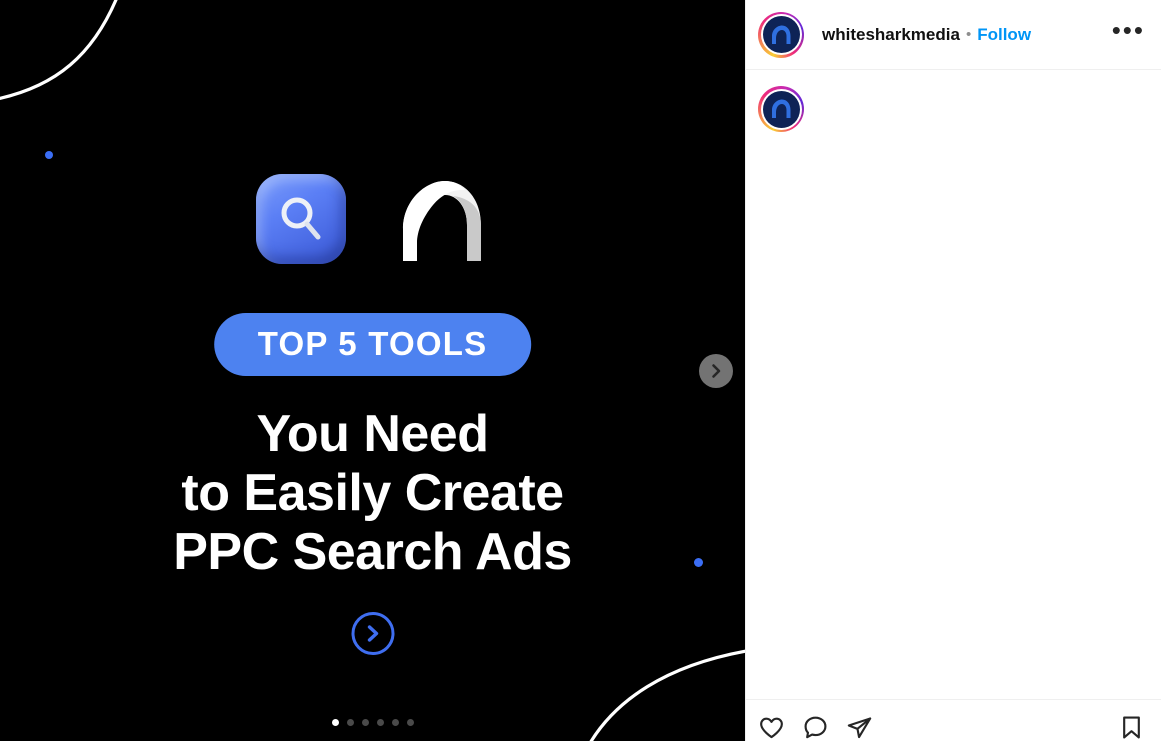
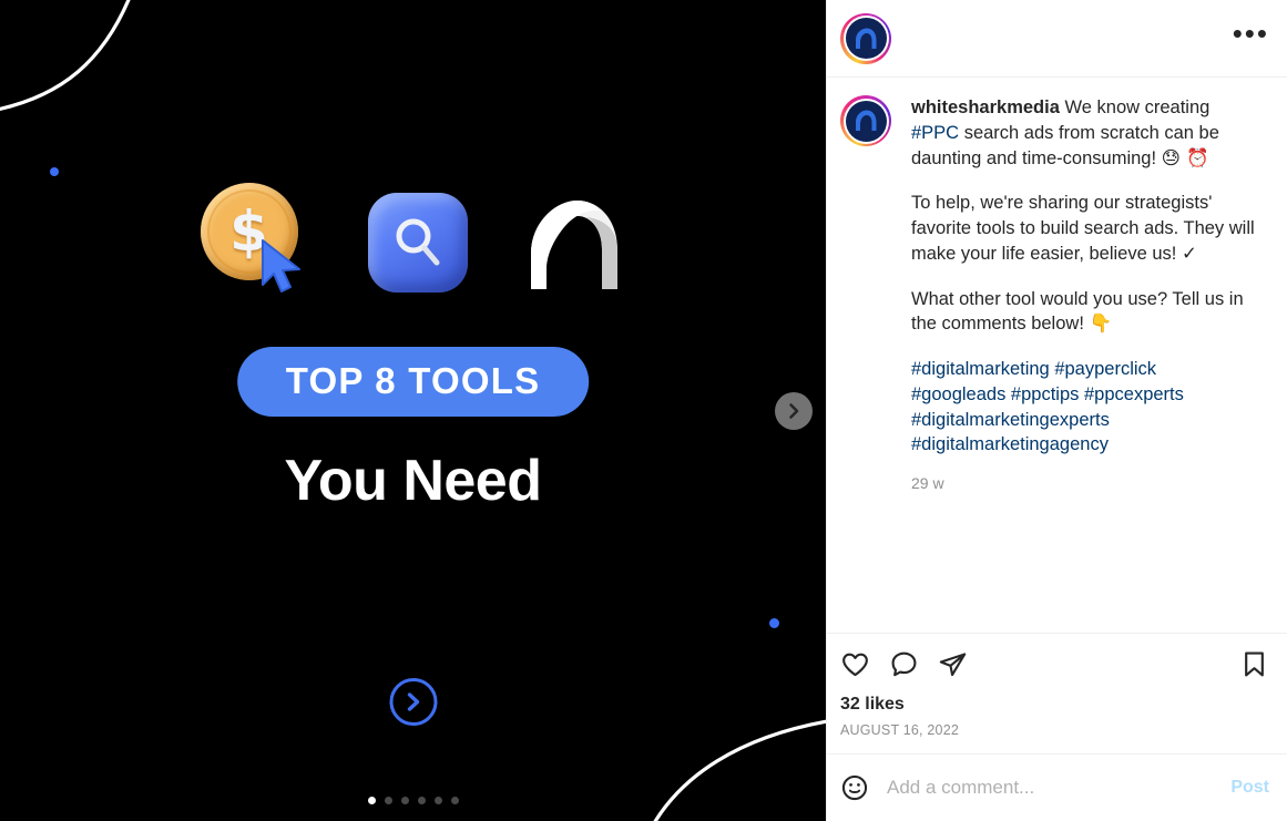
+ $
- TOP 5 TOOLS
+ TOP 8 TOOLS
  You Need
- to Easily Create
- PPC Search Ads
- whitesharkmedia
- •
- Follow
  •••
+ whitesharkmedia We know creating #PPC search ads from scratch can be daunting and time-consuming! 😓 ⏰
+ To help, we're sharing our strategists' favorite tools to build search ads. They will make your life easier, believe us! ✓
+ What other tool would you use? Tell us in the comments below! 👇
+ #digitalmarketing #payperclick #googleads #ppctips #ppcexperts #digitalmarketingexperts #digitalmarketingagency
+ 29 w
+ 32 likes
+ AUGUST 16, 2022
+ Add a comment...
+ Post
